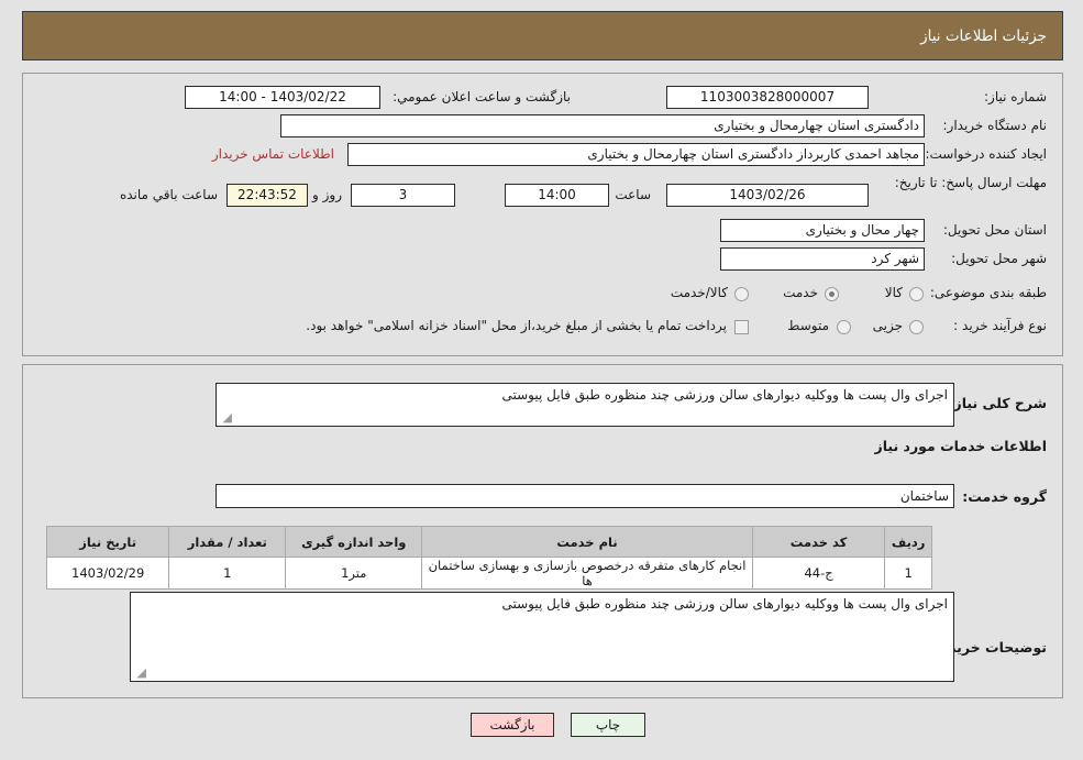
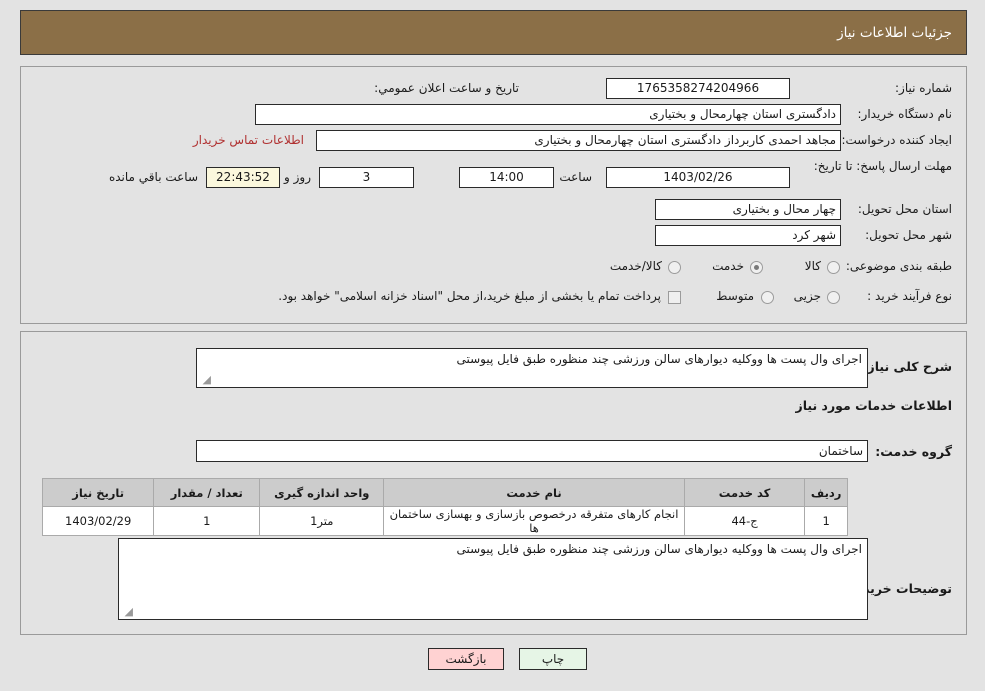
  جزئیات اطلاعات نیاز
  شماره نیاز:
- 1103003828000007
+ 1765358274204966
- بازگشت و ساعت اعلان عمومي:
+ تاریخ و ساعت اعلان عمومي:
- 1403/02/22 - 14:00
  نام دستگاه خریدار:
  دادگستری استان چهارمحال و بختیاری
  ایجاد کننده درخواست:
  مجاهد احمدی کاربرداز دادگستری استان چهارمحال و بختیاری
  اطلاعات تماس خریدار
  مهلت ارسال پاسخ: تا تاریخ:
  1403/02/26
  ساعت
  14:00
  3
  روز و
  22:43:52
  ساعت باقي مانده
  استان محل تحویل:
  چهار محال و بختیاری
  شهر محل تحویل:
  شهر کرد
  طبقه بندی موضوعی:
  کالا
  خدمت
  کالا/خدمت
  نوع فرآیند خرید :
  جزیی
  متوسط
  پرداخت تمام یا بخشی از مبلغ خرید،از محل "اسناد خزانه اسلامی" خواهد بود.
  شرح کلی نیاز
  اجرای وال پست ها ووکلیه دیوارهای سالن ورزشی چند منظوره طبق فایل پیوستی
  ◢
  اطلاعات خدمات مورد نیاز
  گروه خدمت:
  ساختمان
  توضیحات خری
  اجرای وال پست ها ووکلیه دیوارهای سالن ورزشی چند منظوره طبق فایل پیوستی
  ◢
  ردیف	کد خدمت	نام خدمت	واحد اندازه گیری	تعداد / مقدار	تاریخ نیاز
  1	ج-44	انجام کارهای متفرقه درخصوص بازسازی و بهسازی ساختمان ها	متر1	1	1403/02/29
  چاپ
  بازگشت
